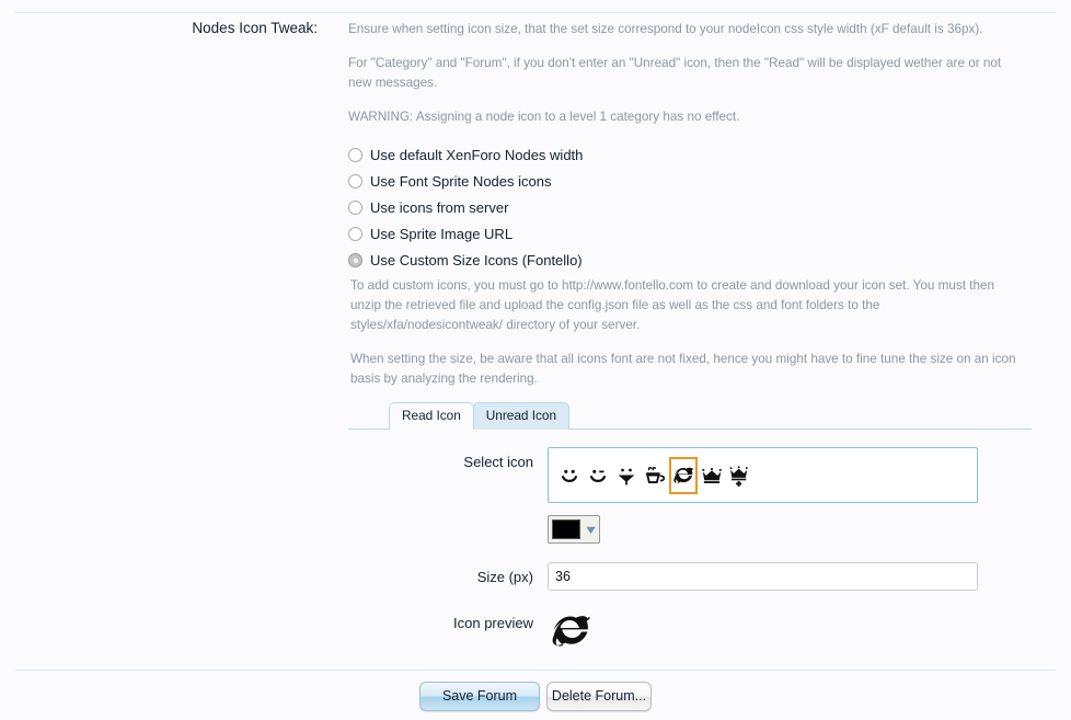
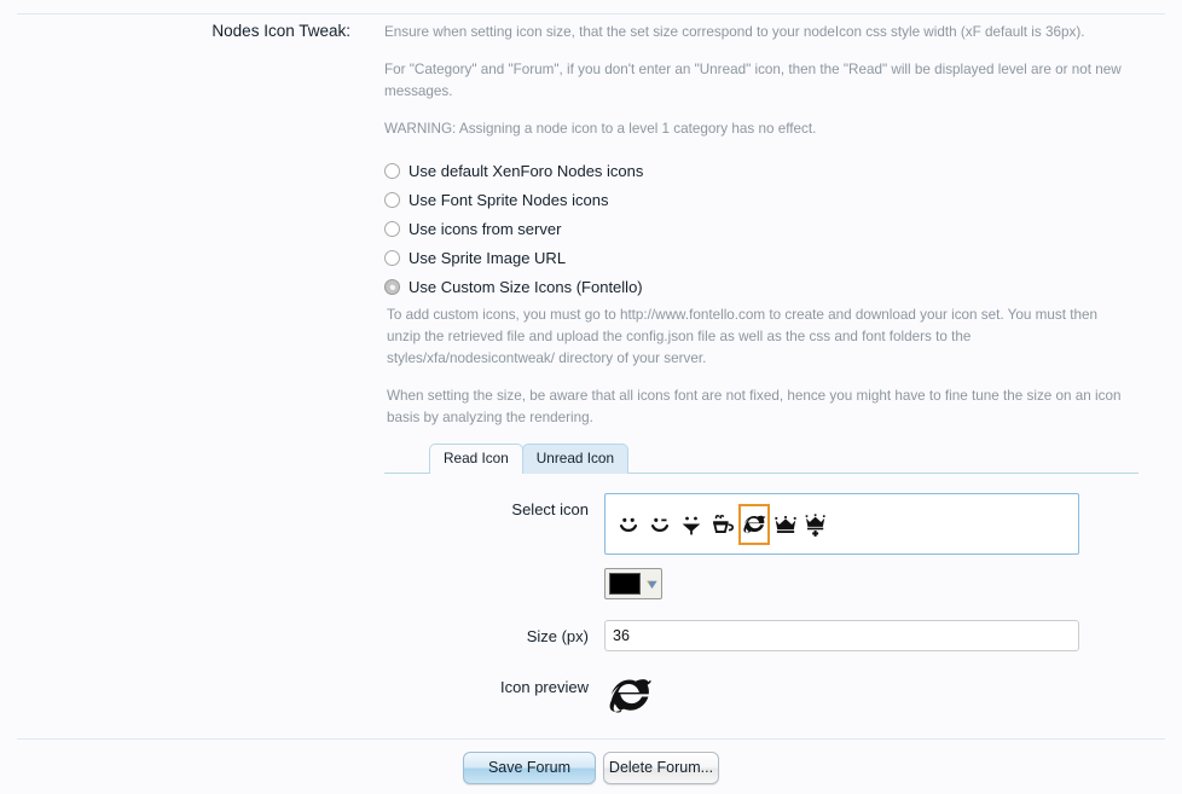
  Nodes Icon Tweak:
  Ensure when setting icon size, that the set size correspond to your nodeIcon css style width (xF default is 36px).
- For "Category" and "Forum", if you don't enter an "Unread" icon, then the "Read" will be displayed wether are or not new messages.
+ For "Category" and "Forum", if you don't enter an "Unread" icon, then the "Read" will be displayed level are or not new messages.
  WARNING: Assigning a node icon to a level 1 category has no effect.
- Use default XenForo Nodes width
+ Use default XenForo Nodes icons
  Use Font Sprite Nodes icons
  Use icons from server
  Use Sprite Image URL
  Use Custom Size Icons (Fontello)
  To add custom icons, you must go to http://www.fontello.com to create and download your icon set. You must then unzip the retrieved file and upload the config.json file as well as the css and font folders to the styles/xfa/nodesicontweak/ directory of your server.
  When setting the size, be aware that all icons font are not fixed, hence you might have to fine tune the size on an icon basis by analyzing the rendering.
  Read Icon
  Unread Icon
  Select icon
  Size (px)
  36
  Icon preview
  Save Forum
  Delete Forum...
